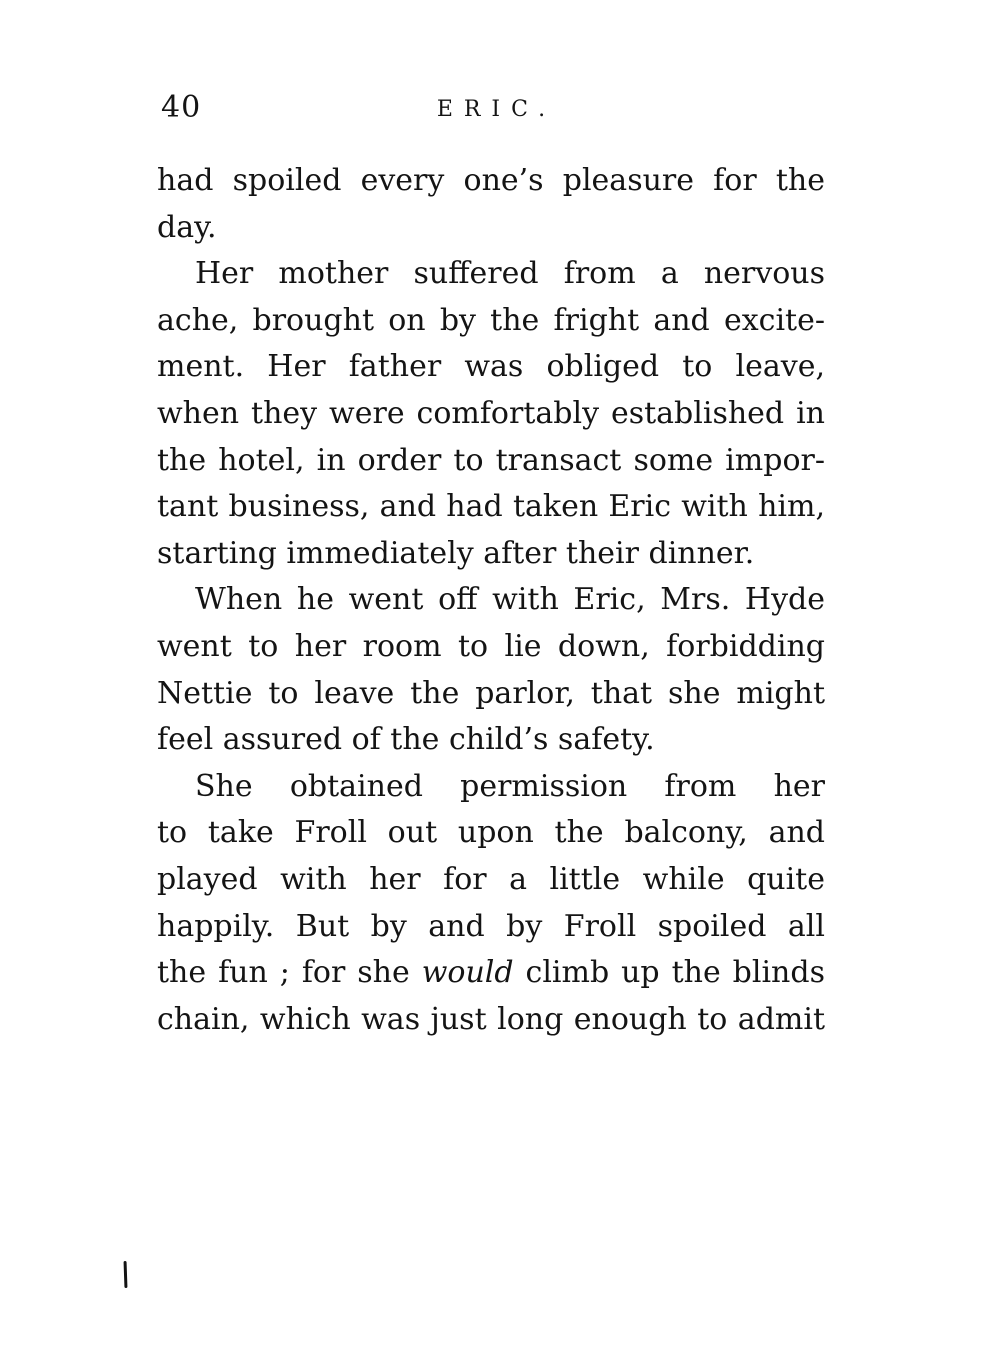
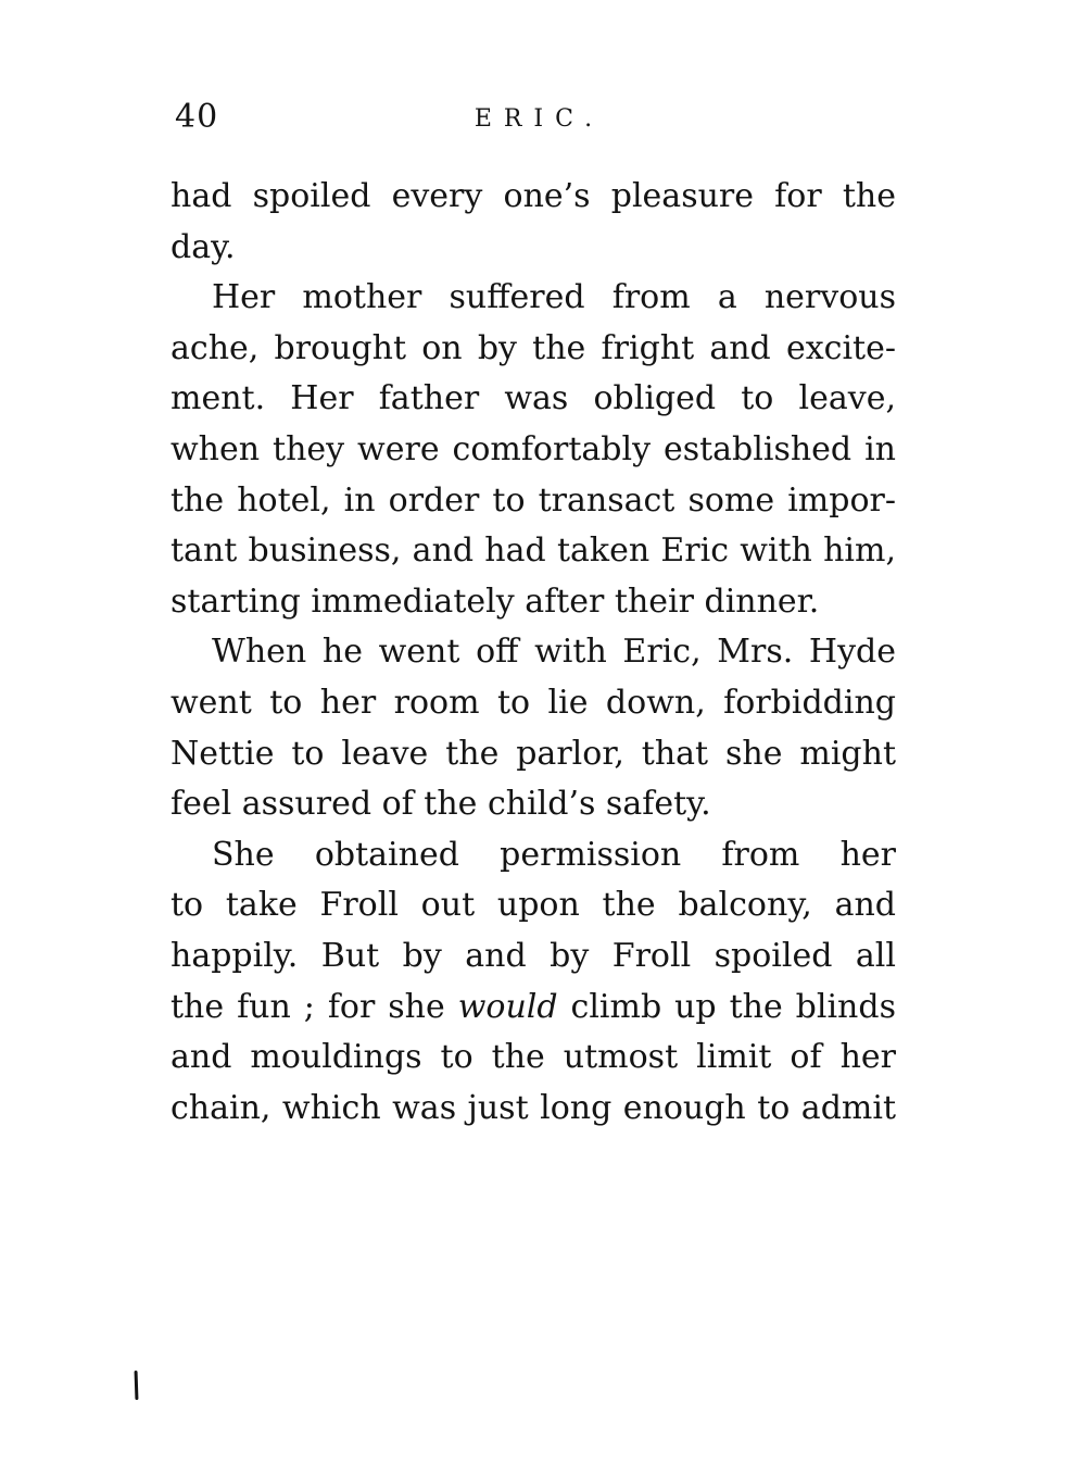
  40
  ERIC.
  had spoiled every one’s pleasure for the
  day.
  Her mother suffered from a nervous
  ache, brought on by the fright and excite-
  ment. Her father was obliged to leave,
  when they were comfortably established in
  the hotel, in order to transact some impor-
  tant business, and had taken Eric with him,
  starting immediately after their dinner.
  When he went off with Eric, Mrs. Hyde
  went to her room to lie down, forbidding
  Nettie to leave the parlor, that she might
  feel assured of the child’s safety.
  She obtained permission from her
  to take Froll out upon the balcony, and
- played with her for a little while quite
  happily. But by and by Froll spoiled all
  the fun ; for she would climb up the blinds
+ and mouldings to the utmost limit of her
  chain, which was just long enough to admit
